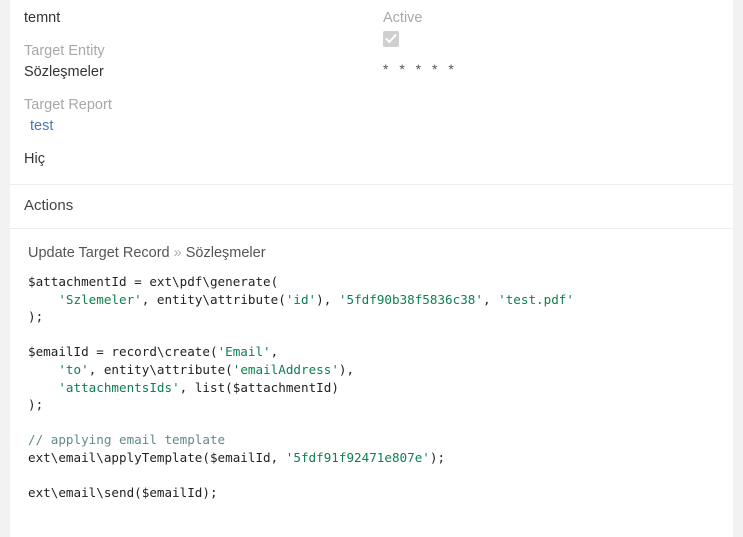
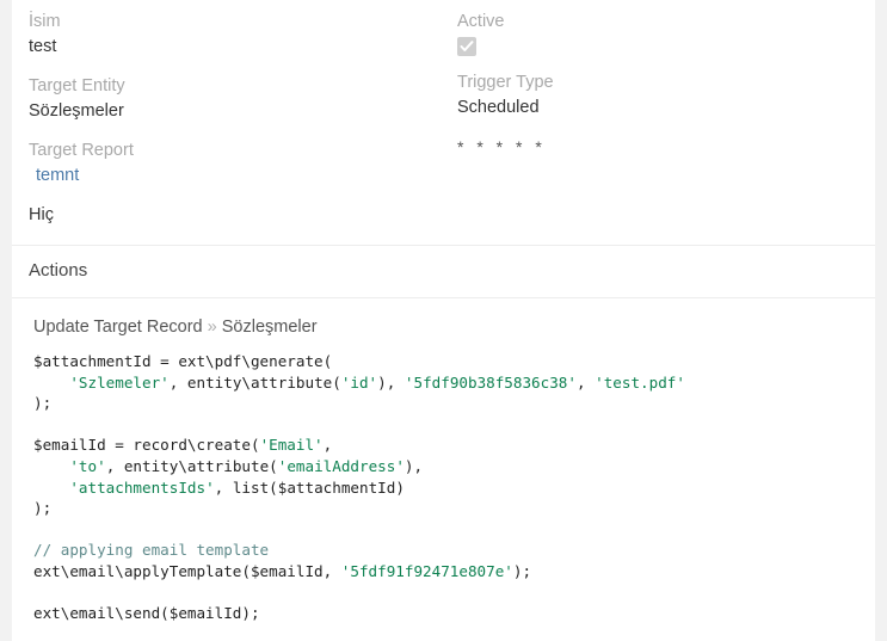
+ İsim
- temnt
+ test
  Target Entity
  Sözleşmeler
  Target Report
- test
+ temnt
  Hiç
  Active
+ Trigger Type
+ Scheduled
  * * * * *
  Actions
  Update Target Record » Sözleşmeler
  $attachmentId = ext\pdf\generate(
  'Szlemeler', entity\attribute('id'), '5fdf90b38f5836c38', 'test.pdf'
  );
  $emailId = record\create('Email',
  'to', entity\attribute('emailAddress'),
  'attachmentsIds', list($attachmentId)
  );
  // applying email template
  ext\email\applyTemplate($emailId, '5fdf91f92471e807e');
  ext\email\send($emailId);
